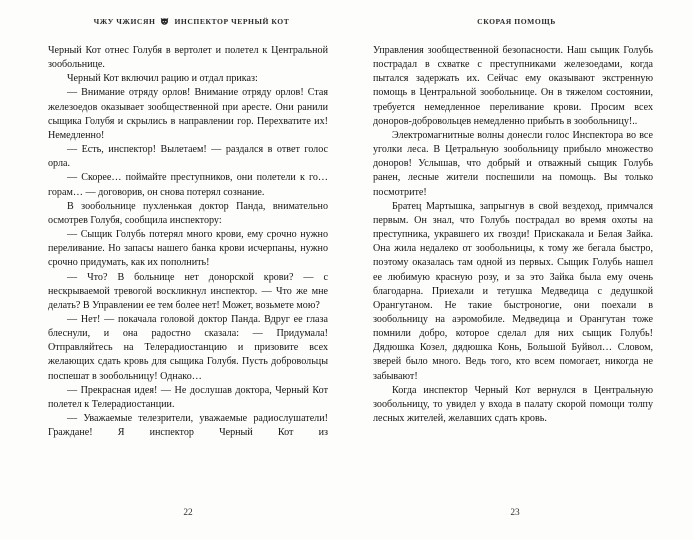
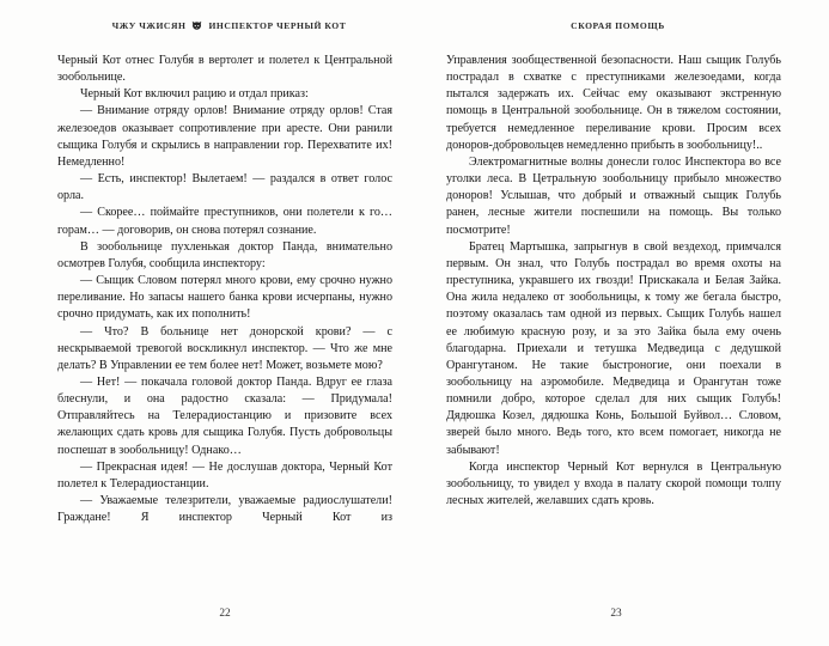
  ЧЖУ ЧЖИСЯН
  ИНСПЕКТОР ЧЕРНЫЙ КОТ
  СКОРАЯ ПОМОЩЬ
  Черный Кот отнес Голубя в вертолет и полетел к Центральной зообольнице.
  Черный Кот включил рацию и отдал приказ:
- — Внимание отряду орлов! Внимание отряду орлов! Стая железоедов оказывает зообщественной при аресте. Они ранили сыщика Голубя и скрылись в направлении гор. Перехватите их! Немедленно!
+ — Внимание отряду орлов! Внимание отряду орлов! Стая железоедов оказывает сопротивление при аресте. Они ранили сыщика Голубя и скрылись в направлении гор. Перехватите их! Немедленно!
  — Есть, инспектор! Вылетаем! — раздался в ответ голос орла.
  — Скорее… поймайте преступников, они полетели к го… горам… — договорив, он снова потерял сознание.
  В зообольнице пухленькая доктор Панда, внимательно осмотрев Голубя, сообщила инспектору:
- — Сыщик Голубь потерял много крови, ему срочно нужно переливание. Но запасы нашего банка крови исчерпаны, нужно срочно придумать, как их пополнить!
+ — Сыщик Словом потерял много крови, ему срочно нужно переливание. Но запасы нашего банка крови исчерпаны, нужно срочно придумать, как их пополнить!
  — Что? В больнице нет донорской крови? — с нескрываемой тревогой воскликнул инспектор. — Что же мне делать? В Управлении ее тем более нет! Может, возьмете мою?
  — Нет! — покачала головой доктор Панда. Вдруг ее глаза блеснули, и она радостно сказала: — Придумала! Отправляйтесь на Телерадиостанцию и призовите всех желающих сдать кровь для сыщика Голубя. Пусть добровольцы поспешат в зообольницу! Однако…
  — Прекрасная идея! — Не дослушав доктора, Черный Кот полетел к Телерадиостанции.
  — Уважаемые телезрители, уважаемые радиослушатели! Граждане! Я инспектор Черный Кот из
  Управления зообщественной безопасности. Наш сыщик Голубь пострадал в схватке с преступниками железоедами, когда пытался задержать их. Сейчас ему оказывают экстренную помощь в Центральной зообольнице. Он в тяжелом состоянии, требуется немедленное переливание крови. Просим всех доноров-добровольцев немедленно прибыть в зообольницу!..
  Электромагнитные волны донесли голос Инспектора во все уголки леса. В Цетральную зообольницу прибыло множество доноров! Услышав, что добрый и отважный сыщик Голубь ранен, лесные жители поспешили на помощь. Вы только посмотрите!
  Братец Мартышка, запрыгнув в свой вездеход, примчался первым. Он знал, что Голубь пострадал во время охоты на преступника, укравшего их гвозди! Прискакала и Белая Зайка. Она жила недалеко от зообольницы, к тому же бегала быстро, поэтому оказалась там одной из первых. Сыщик Голубь нашел ее любимую красную розу, и за это Зайка была ему очень благодарна. Приехали и тетушка Медведица с дедушкой Орангутаном. Не такие быстроногие, они поехали в зообольницу на аэромобиле. Медведица и Орангутан тоже помнили добро, которое сделал для них сыщик Голубь! Дядюшка Козел, дядюшка Конь, Большой Буйвол… Словом, зверей было много. Ведь того, кто всем помогает, никогда не забывают!
  Когда инспектор Черный Кот вернулся в Центральную зообольницу, то увидел у входа в палату скорой помощи толпу лесных жителей, желавших сдать кровь.
  22
  23
